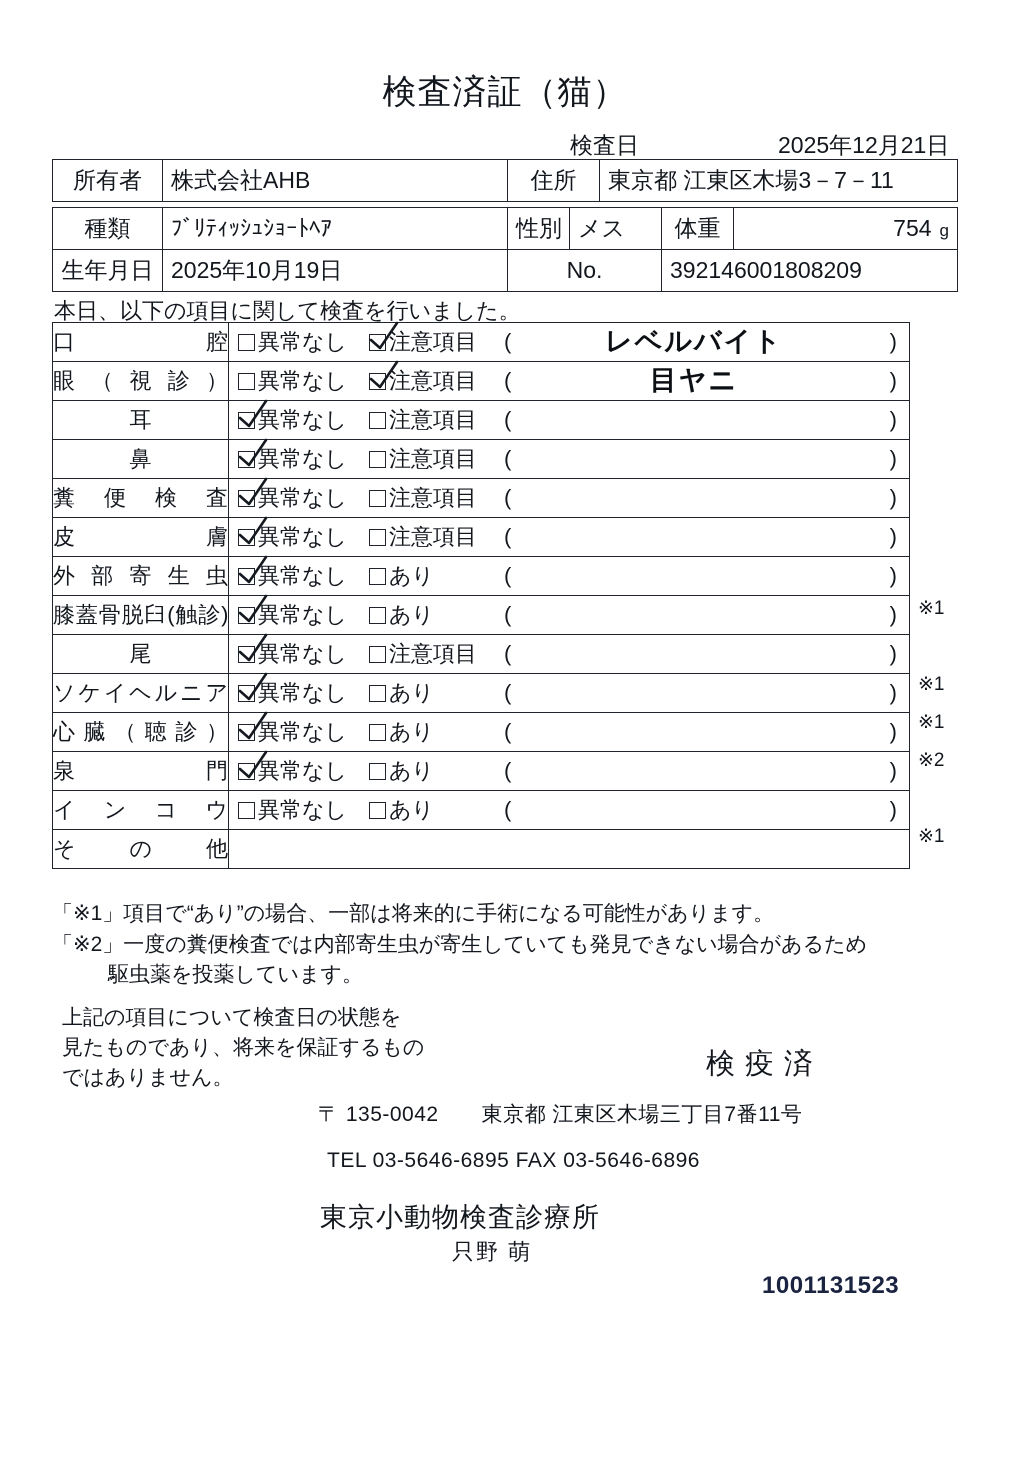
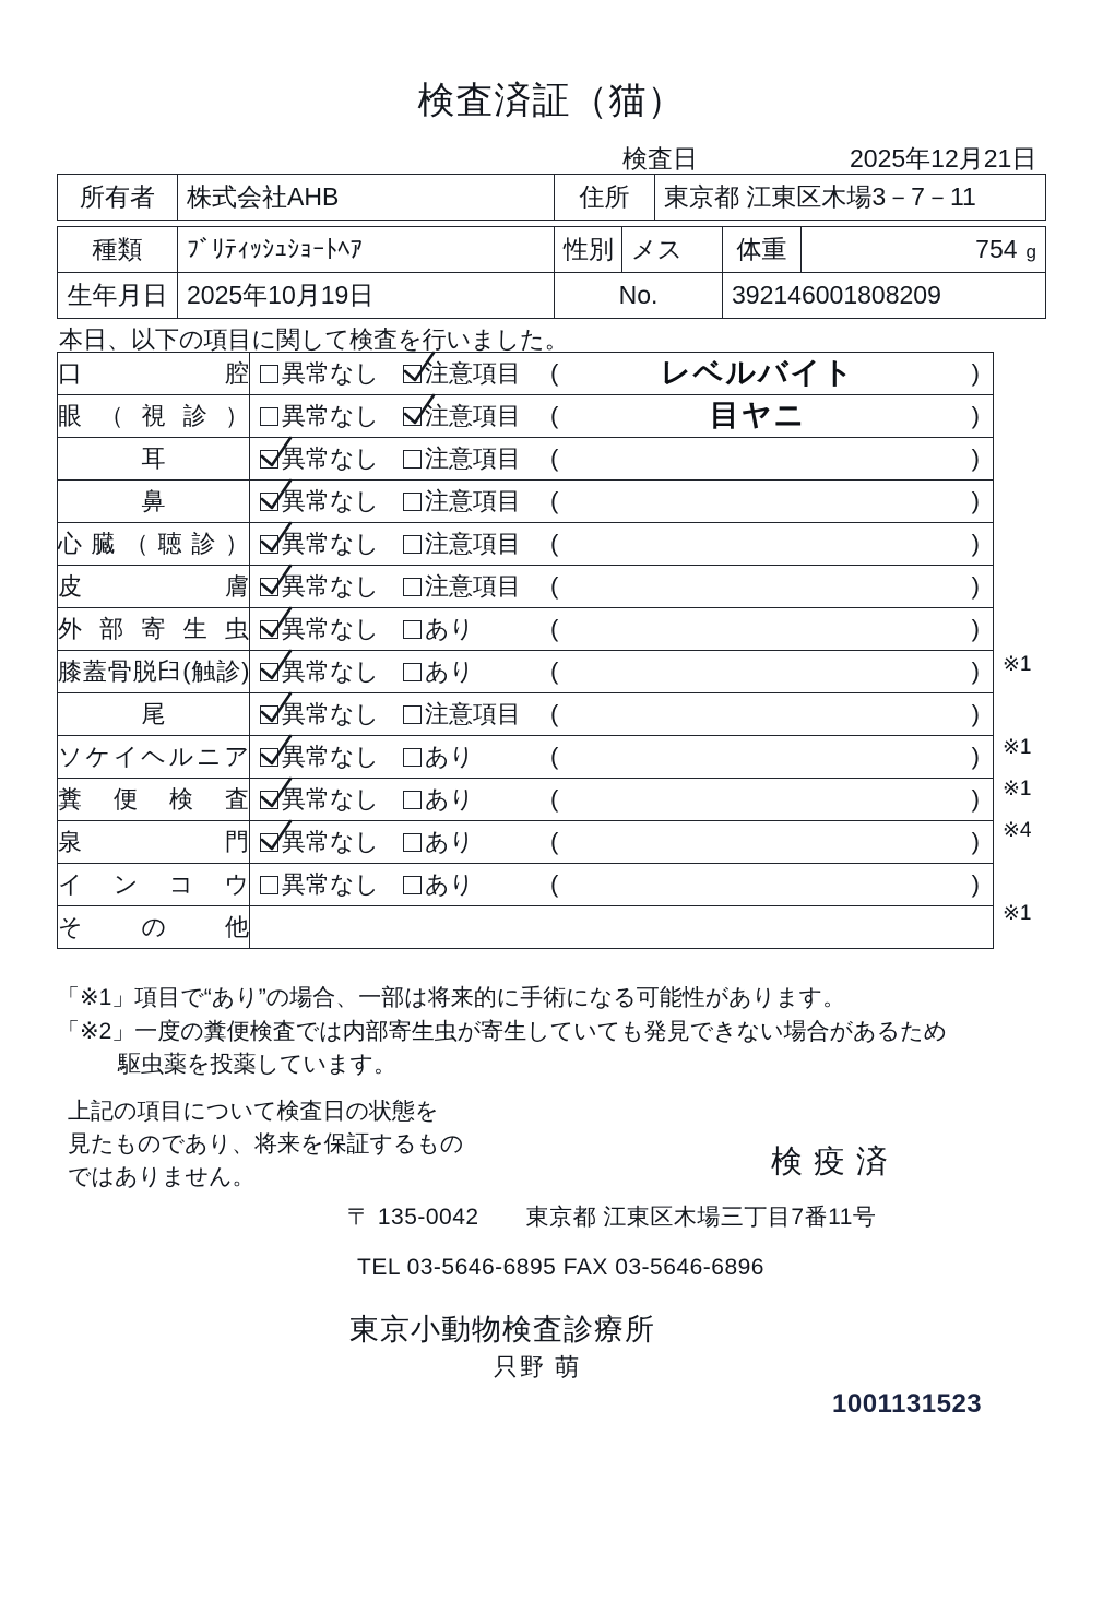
  検査済証（猫）
  検査日
  2025年12月21日
  所有者	株式会社AHB	住所	東京都 江東区木場3－7－11
  種類	ﾌﾞﾘﾃｨｯｼｭｼｮｰﾄﾍｱ	性別	メス	体重	754 g
  生年月日	2025年10月19日	No.	392146001808209
  本日、以下の項目に関して検査を行いました。
  口 腔	異常なし 注意項目 ( )レベルバイト
  眼（視診）	異常なし 注意項目 ( )目ヤニ
  耳	異常なし 注意項目 ( )
  鼻	異常なし 注意項目 ( )
- 糞便検査	異常なし 注意項目 ( )
+ 心臓（聴診）	異常なし 注意項目 ( )
  皮 膚	異常なし 注意項目 ( )
  外部寄生虫	異常なし あり ( )
  膝蓋骨脱臼(触診)	異常なし あり ( )
  尾	異常なし 注意項目 ( )
  ソケイヘルニア	異常なし あり ( )
- 心臓（聴診）	異常なし あり ( )
+ 糞便検査	異常なし あり ( )
  泉 門	異常なし あり ( )
  インコウ	異常なし あり ( )
  その他
  ※1
  ※1
  ※1
- ※2
+ ※4
  ※1
  「※1」項目で“あり”の場合、一部は将来的に手術になる可能性があります。
  「※2」一度の糞便検査では内部寄生虫が寄生していても発見できない場合があるため
  駆虫薬を投薬しています。
  上記の項目について検査日の状態を
  見たものであり、将来を保証するもの
  ではありません。
  検疫済
  〒 135-0042 東京都 江東区木場三丁目7番11号
  TEL 03-5646-6895 FAX 03-5646-6896
  東京小動物検査診療所
  只野 萌
  1001131523
